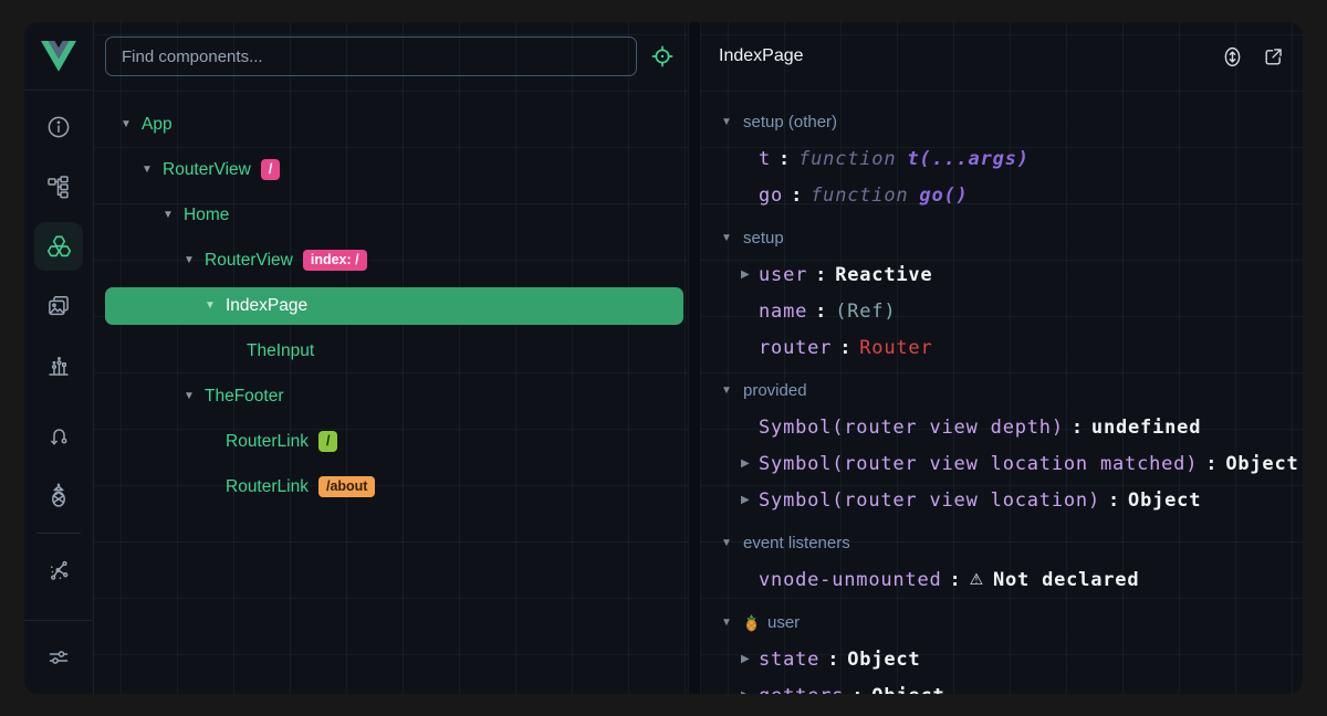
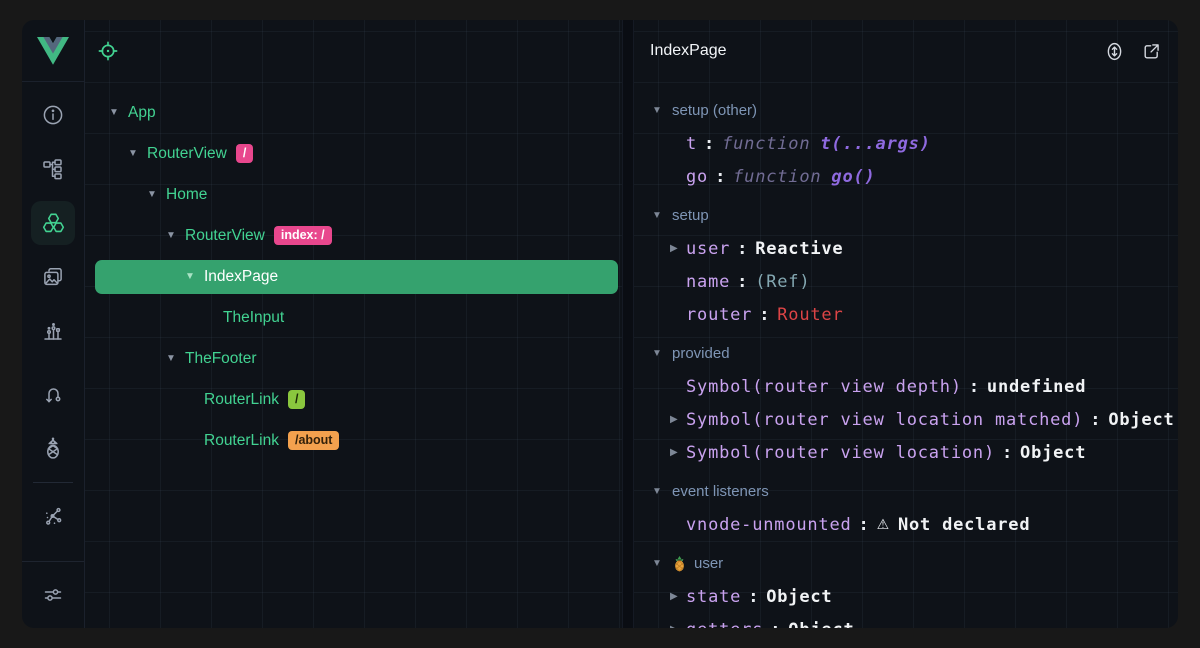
- Find components...
  ▼
  App
  ▼
  RouterView
  /
  ▼
  Home
  ▼
  RouterView
  index: /
  ▼
  IndexPage
  TheInput
  ▼
  TheFooter
  RouterLink
  /
  RouterLink
  /about
  IndexPage
  ▼
  setup (other)
  t
  :
  function
  t(...args)
  go
  :
  function
  go()
  ▼
  setup
  ▶
  user
  :
  Reactive
  name
  :
  (Ref)
  router
  :
  Router
  ▼
  provided
  Symbol(router view depth)
  :
  undefined
  ▶
  Symbol(router view location matched)
  :
  Object
  ▶
  Symbol(router view location)
  :
  Object
  ▼
  event listeners
  vnode-unmounted
  :
  ⚠
  Not declared
  ▼
  user
  ▶
  state
  :
  Object
